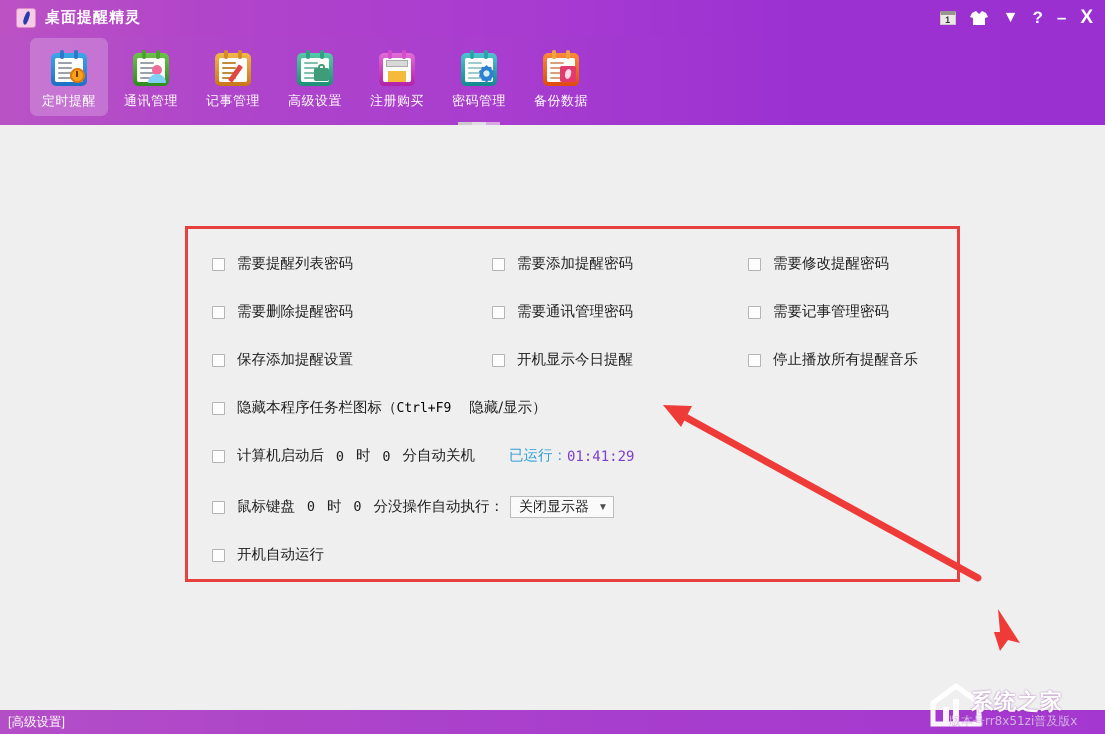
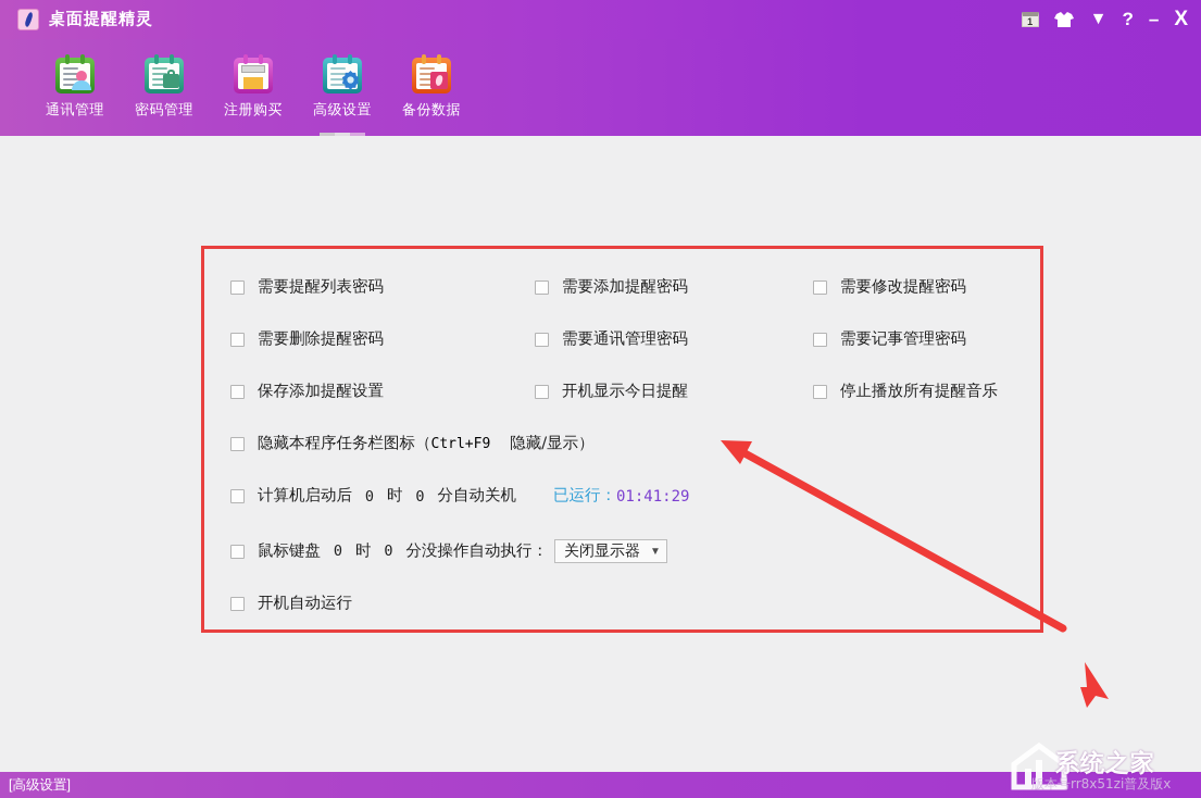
  桌面提醒精灵
  1
  ▼
  ?
  –
  X
- 定时提醒
  通讯管理
- 记事管理
- 高级设置
+ 密码管理
  注册购买
- 密码管理
+ 高级设置
  备份数据
  需要提醒列表密码
  需要添加提醒密码
  需要修改提醒密码
  需要删除提醒密码
  需要通讯管理密码
  需要记事管理密码
  保存添加提醒设置
  开机显示今日提醒
  停止播放所有提醒音乐
  隐藏本程序任务栏图标（
  Ctrl+F9
  隐藏/显示）
  计算机启动后
  0
  时
  0
  分自动关机
  已运行：
  01:41:29
  鼠标键盘
  0
  时
  0
  分没操作自动执行：
  关闭显示器
  ▼
  开机自动运行
  [高级设置]
  系统之家
  版本号rr8x51zi普及版x
